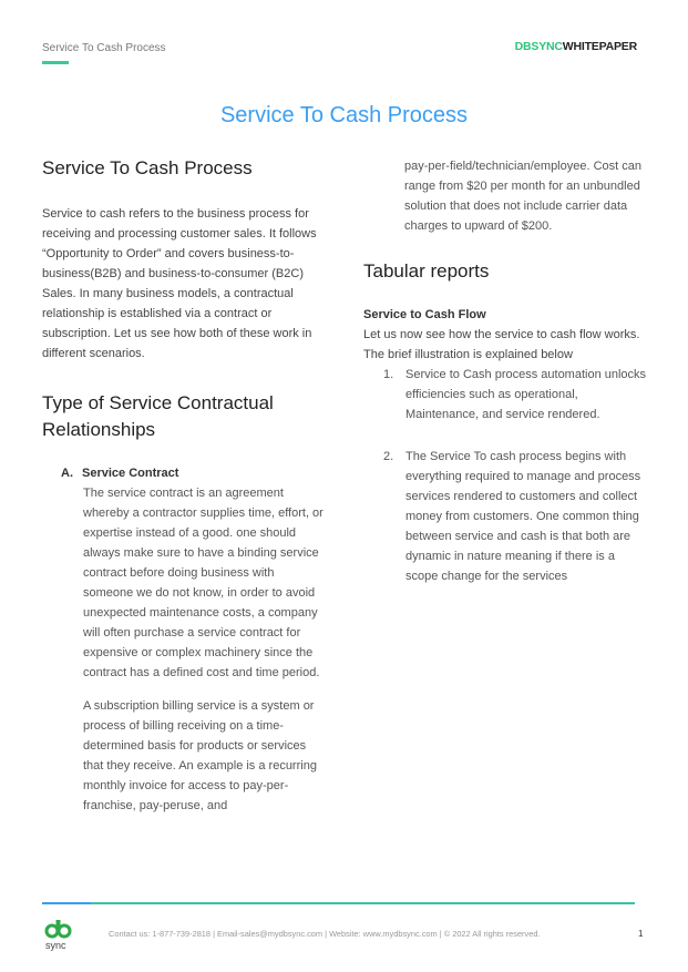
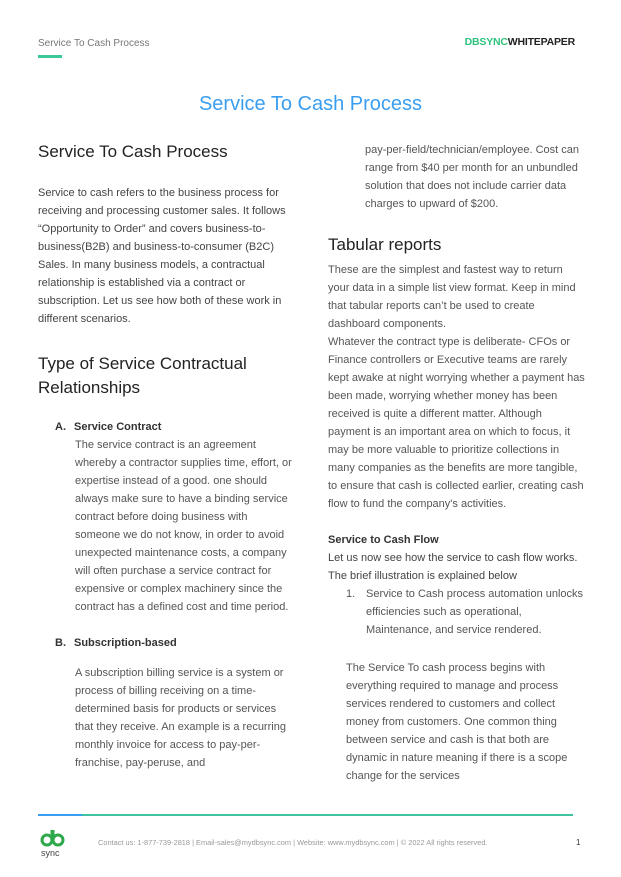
  Service To Cash Process
  DBSYNCWHITEPAPER
  Service To Cash Process
  Service To Cash Process
  Service to cash refers to the business process for receiving and processing customer sales. It follows “Opportunity to Order” and covers business-to-business(B2B) and business-to-consumer (B2C) Sales. In many business models, a contractual relationship is established via a contract or subscription. Let us see how both of these work in different scenarios.
  Type of Service Contractual Relationships
  A.
  Service Contract
  The service contract is an agreement whereby a contractor supplies time, effort, or expertise instead of a good. one should always make sure to have a binding service contract before doing business with someone we do not know, in order to avoid unexpected maintenance costs, a company will often purchase a service contract for expensive or complex machinery since the contract has a defined cost and time period.
+ B.
+ Subscription-based
  A subscription billing service is a system or process of billing receiving on a time-determined basis for products or services that they receive. An example is a recurring monthly invoice for access to pay-per-franchise, pay-peruse, and
- pay-per-field/technician/employee. Cost can range from $20 per month for an unbundled solution that does not include carrier data charges to upward of $200.
+ pay-per-field/technician/employee. Cost can range from $40 per month for an unbundled solution that does not include carrier data charges to upward of $200.
  Tabular reports
+ These are the simplest and fastest way to return your data in a simple list view format. Keep in mind that tabular reports can’t be used to create dashboard components.
+ Whatever the contract type is deliberate- CFOs or Finance controllers or Executive teams are rarely kept awake at night worrying whether a payment has been made, worrying whether money has been received is quite a different matter. Although payment is an important area on which to focus, it may be more valuable to prioritize collections in many companies as the benefits are more tangible, to ensure that cash is collected earlier, creating cash flow to fund the company's activities.
  Service to Cash Flow
  Let us now see how the service to cash flow works. The brief illustration is explained below
  1.
  Service to Cash process automation unlocks efficiencies such as operational, Maintenance, and service rendered.
- 2.
  The Service To cash process begins with everything required to manage and process services rendered to customers and collect money from customers. One common thing between service and cash is that both are dynamic in nature meaning if there is a scope change for the services
  sync
  Contact us: 1-877-739-2818 | Email-sales@mydbsync.com | Website: www.mydbsync.com | © 2022 All rights reserved.
  1
